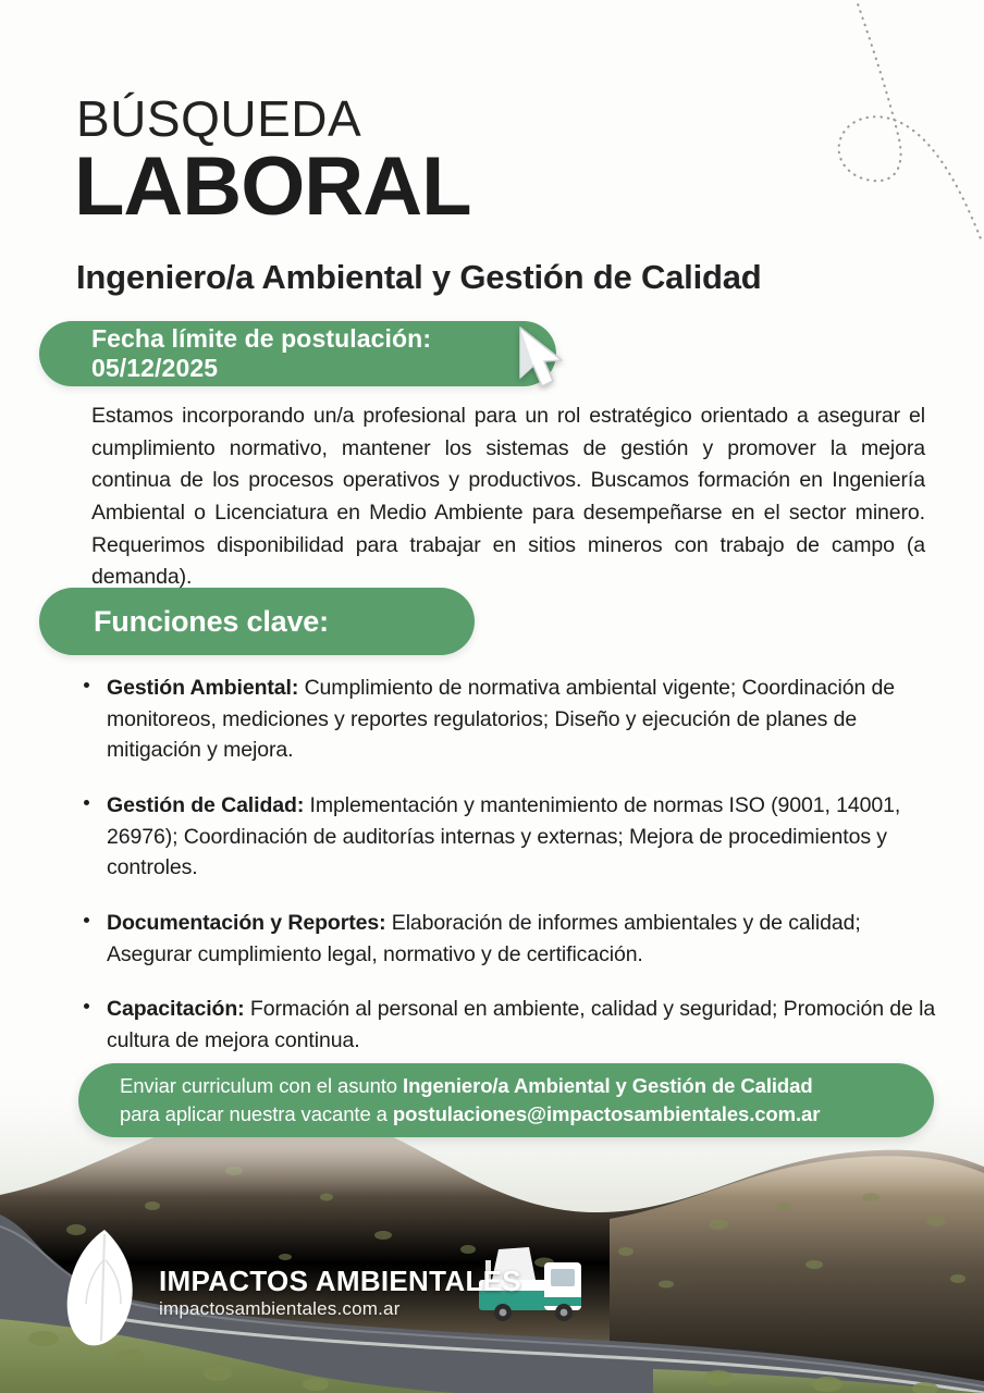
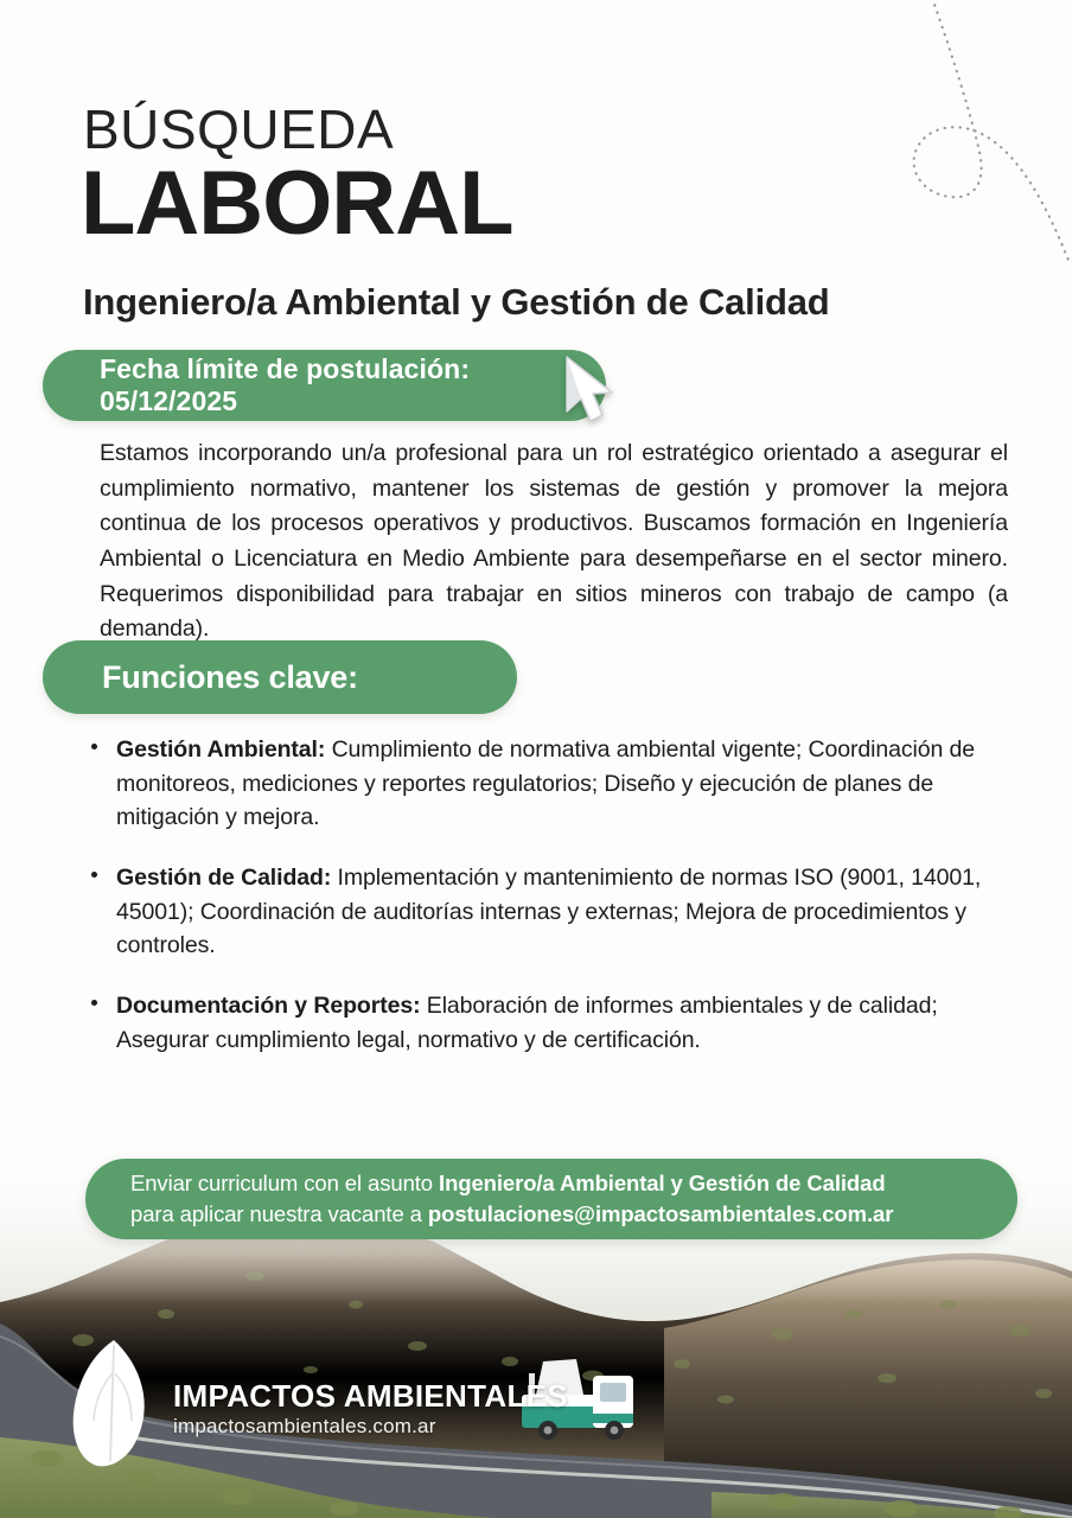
  BÚSQUEDA
  LABORAL
  Ingeniero/a Ambiental y Gestión de Calidad
  Fecha límite de postulación:
  05/12/2025
  Estamos incorporando un/a profesional para un rol estratégico orientado a asegurar el cumplimiento normativo, mantener los sistemas de gestión y promover la mejora continua de los procesos operativos y productivos. Buscamos formación en Ingeniería Ambiental o Licenciatura en Medio Ambiente para desempeñarse en el sector minero. Requerimos disponibilidad para trabajar en sitios mineros con trabajo de campo (a demanda).
  Funciones clave:
  Gestión Ambiental: Cumplimiento de normativa ambiental vigente; Coordinación de monitoreos, mediciones y reportes regulatorios; Diseño y ejecución de planes de mitigación y mejora.
- Gestión de Calidad: Implementación y mantenimiento de normas ISO (9001, 14001, 26976); Coordinación de auditorías internas y externas; Mejora de procedimientos y controles.
+ Gestión de Calidad: Implementación y mantenimiento de normas ISO (9001, 14001, 45001); Coordinación de auditorías internas y externas; Mejora de procedimientos y controles.
  Documentación y Reportes: Elaboración de informes ambientales y de calidad; Asegurar cumplimiento legal, normativo y de certificación.
- Capacitación: Formación al personal en ambiente, calidad y seguridad; Promoción de la cultura de mejora continua.
  Enviar curriculum con el asunto Ingeniero/a Ambiental y Gestión de Calidad
  para aplicar nuestra vacante a postulaciones@impactosambientales.com.ar
  IMPACTOS AMBIENTALES
  impactosambientales.com.ar
